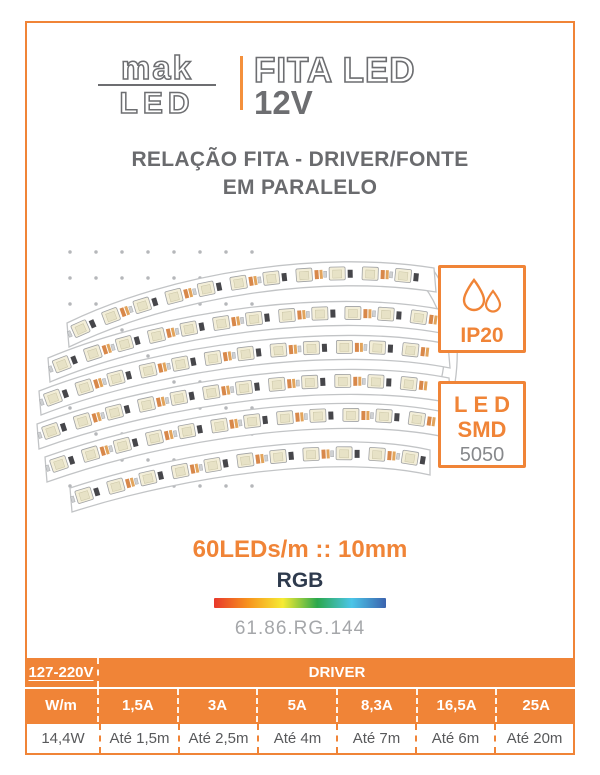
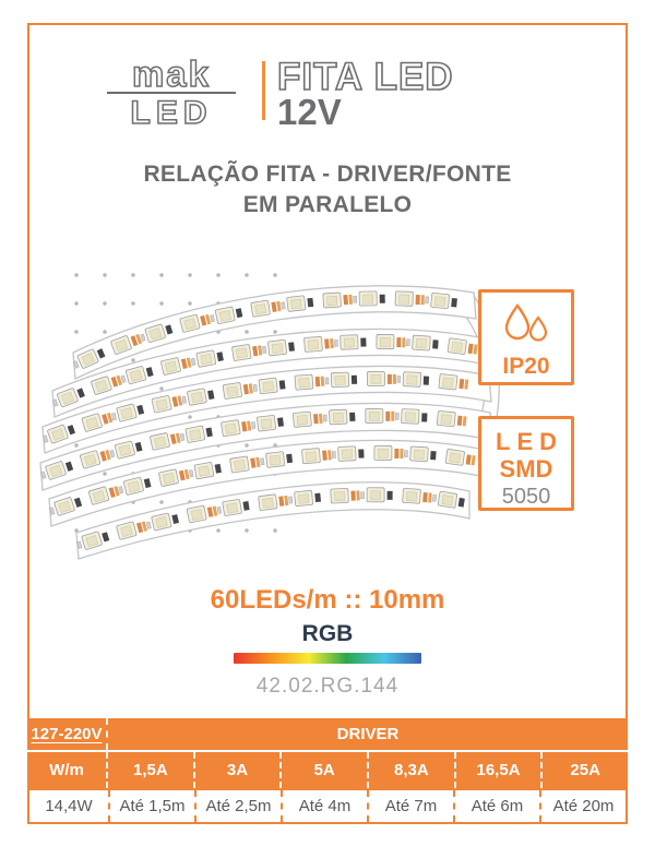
  mak
  LED
  FITA LED
  12V
  RELAÇÃO FITA - DRIVER/FONTE
  EM PARALELO
  IP20
  LED
  SMD
  5050
  60LEDs/m :: 10mm
  RGB
- 61.86.RG.144
+ 42.02.RG.144
  127-220V
  DRIVER
  W/m
  1,5A
  3A
  5A
  8,3A
  16,5A
  25A
  14,4W
  Até 1,5m
  Até 2,5m
  Até 4m
  Até 7m
  Até 6m
  Até 20m
